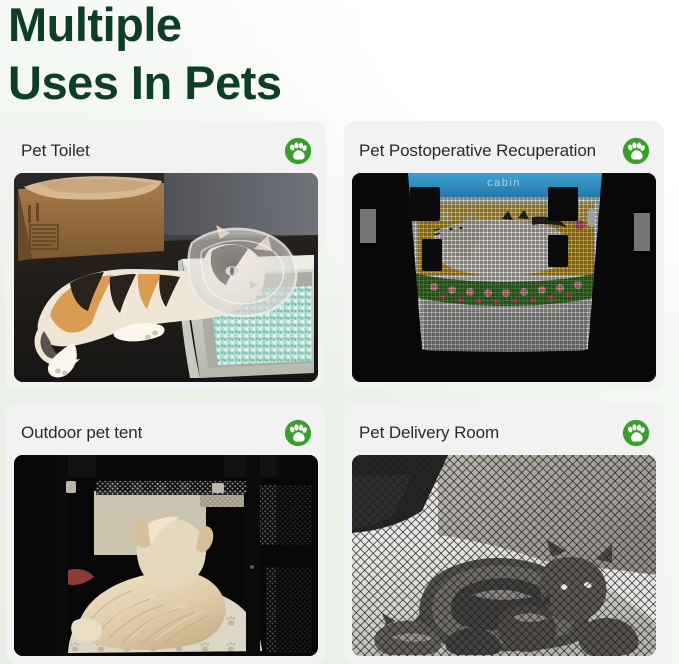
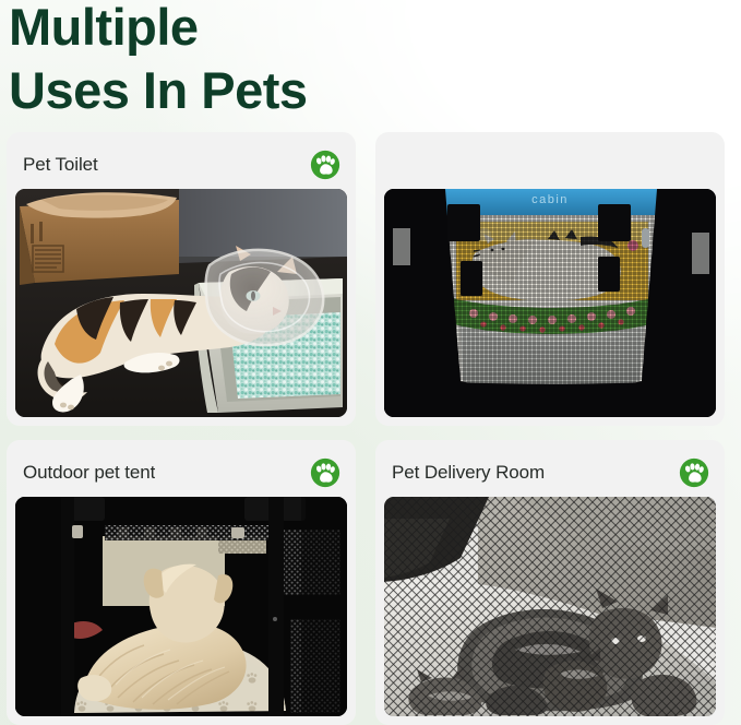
  Multiple
  Uses In Pets
  Pet Toilet
- Pet Postoperative Recuperation
  cabin
  Outdoor pet tent
  Pet Delivery Room
